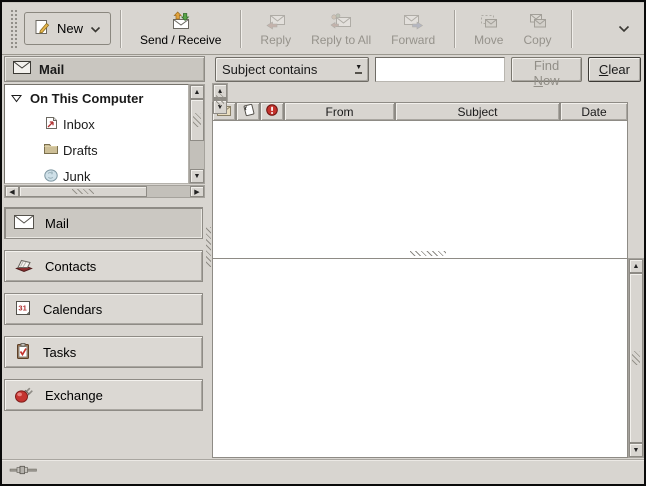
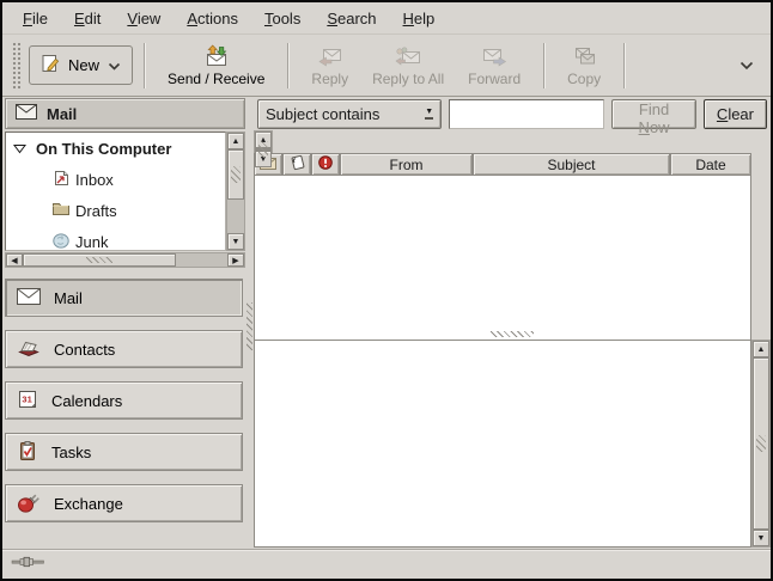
+ File
+ Edit
+ View
+ Actions
+ Tools
+ Search
+ Help
  New
  Send / Receive
  Reply
  Reply to All
  Forward
- Move
  Copy
  Mail
  On This Computer
  Inbox
  Drafts
  Junk
  Mail
  Contacts
  31
  Calendars
  Tasks
  Exchange
  Subject contains
  Find Now
  Clear
  From
  Subject
  Date
